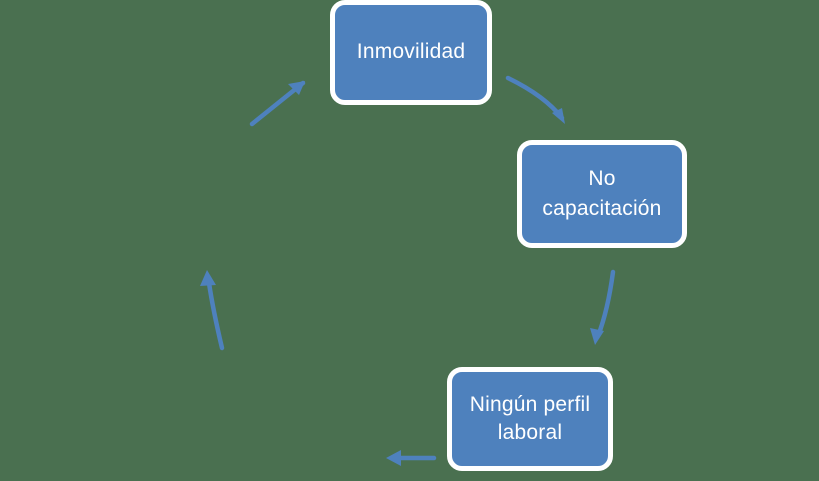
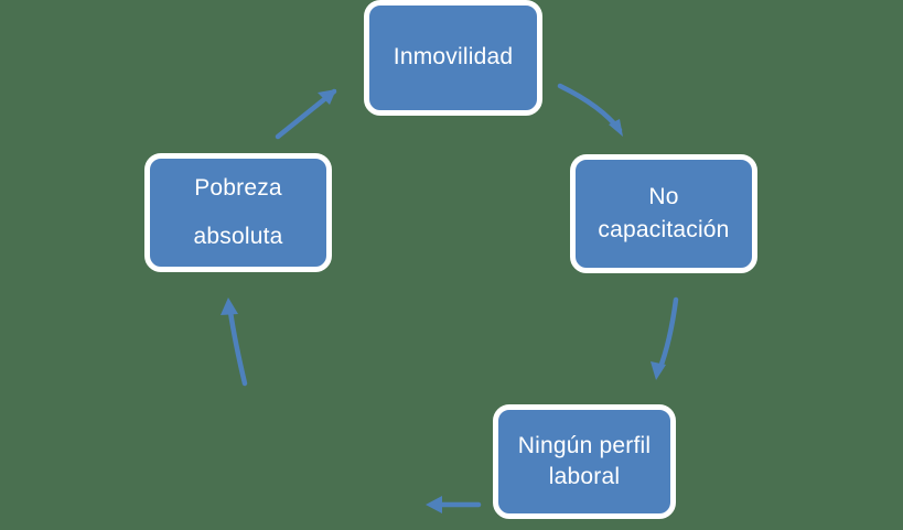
  Inmovilidad
  No
  capacitación
  Ningún perfil
  laboral
+ Pobreza
+ absoluta
